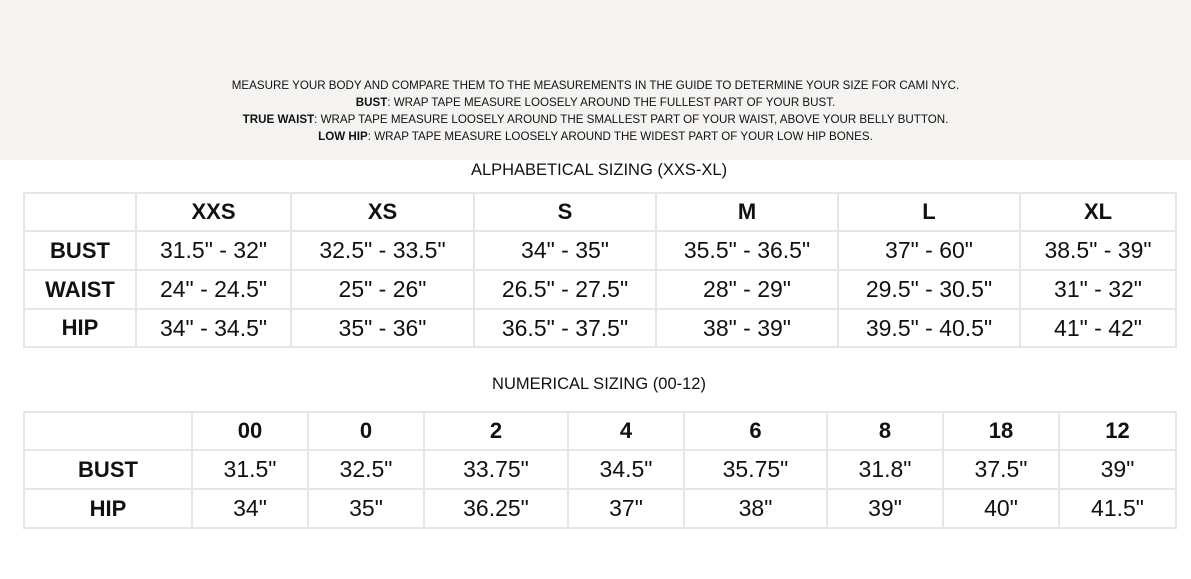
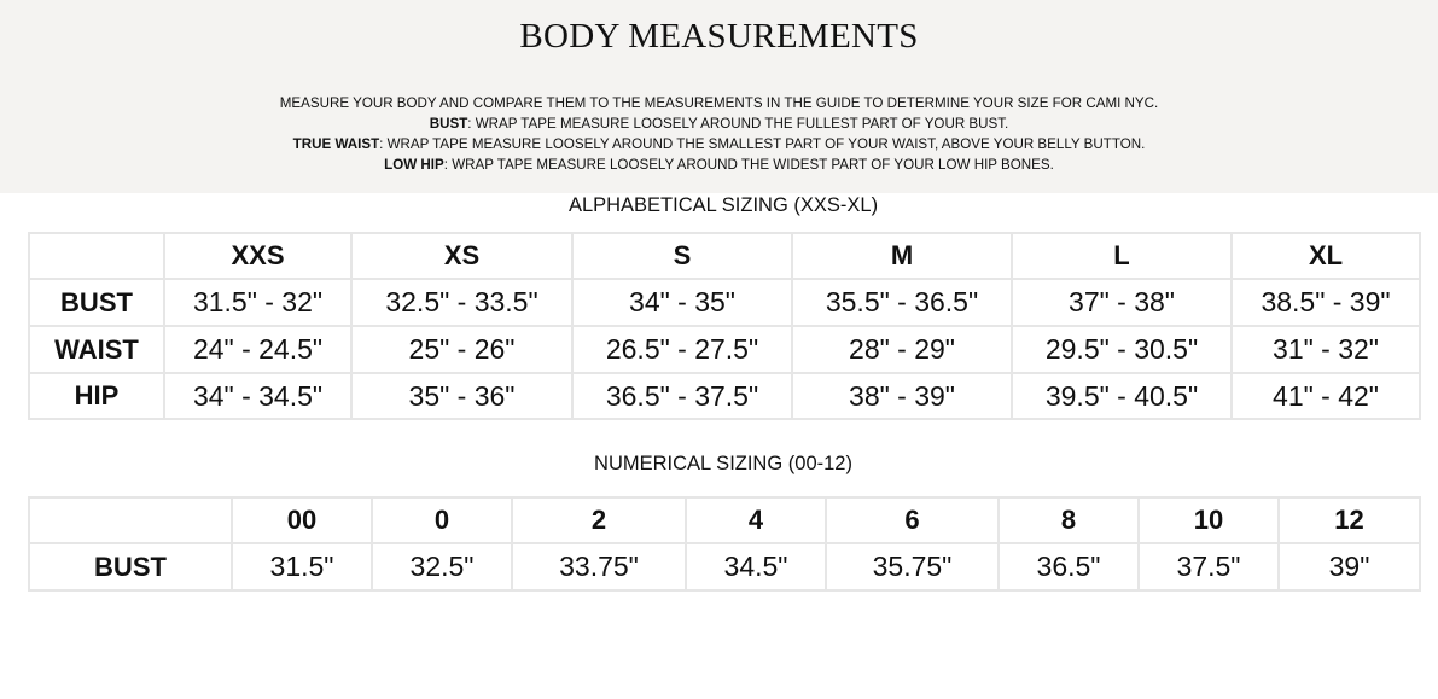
+ BODY MEASUREMENTS
  MEASURE YOUR BODY AND COMPARE THEM TO THE MEASUREMENTS IN THE GUIDE TO DETERMINE YOUR SIZE FOR CAMI NYC.
  BUST: WRAP TAPE MEASURE LOOSELY AROUND THE FULLEST PART OF YOUR BUST.
  TRUE WAIST: WRAP TAPE MEASURE LOOSELY AROUND THE SMALLEST PART OF YOUR WAIST, ABOVE YOUR BELLY BUTTON.
  LOW HIP: WRAP TAPE MEASURE LOOSELY AROUND THE WIDEST PART OF YOUR LOW HIP BONES.
  ALPHABETICAL SIZING (XXS-XL)
  	XXS	XS	S	M	L	XL
- BUST	31.5" - 32"	32.5" - 33.5"	34" - 35"	35.5" - 36.5"	37" - 60"	38.5" - 39"
+ BUST	31.5" - 32"	32.5" - 33.5"	34" - 35"	35.5" - 36.5"	37" - 38"	38.5" - 39"
  WAIST	24" - 24.5"	25" - 26"	26.5" - 27.5"	28" - 29"	29.5" - 30.5"	31" - 32"
  HIP	34" - 34.5"	35" - 36"	36.5" - 37.5"	38" - 39"	39.5" - 40.5"	41" - 42"
  NUMERICAL SIZING (00-12)
- 	00	0	2	4	6	8	18	12
+ 	00	0	2	4	6	8	10	12
- BUST	31.5"	32.5"	33.75"	34.5"	35.75"	31.8"	37.5"	39"
+ BUST	31.5"	32.5"	33.75"	34.5"	35.75"	36.5"	37.5"	39"
- HIP	34"	35"	36.25"	37"	38"	39"	40"	41.5"
